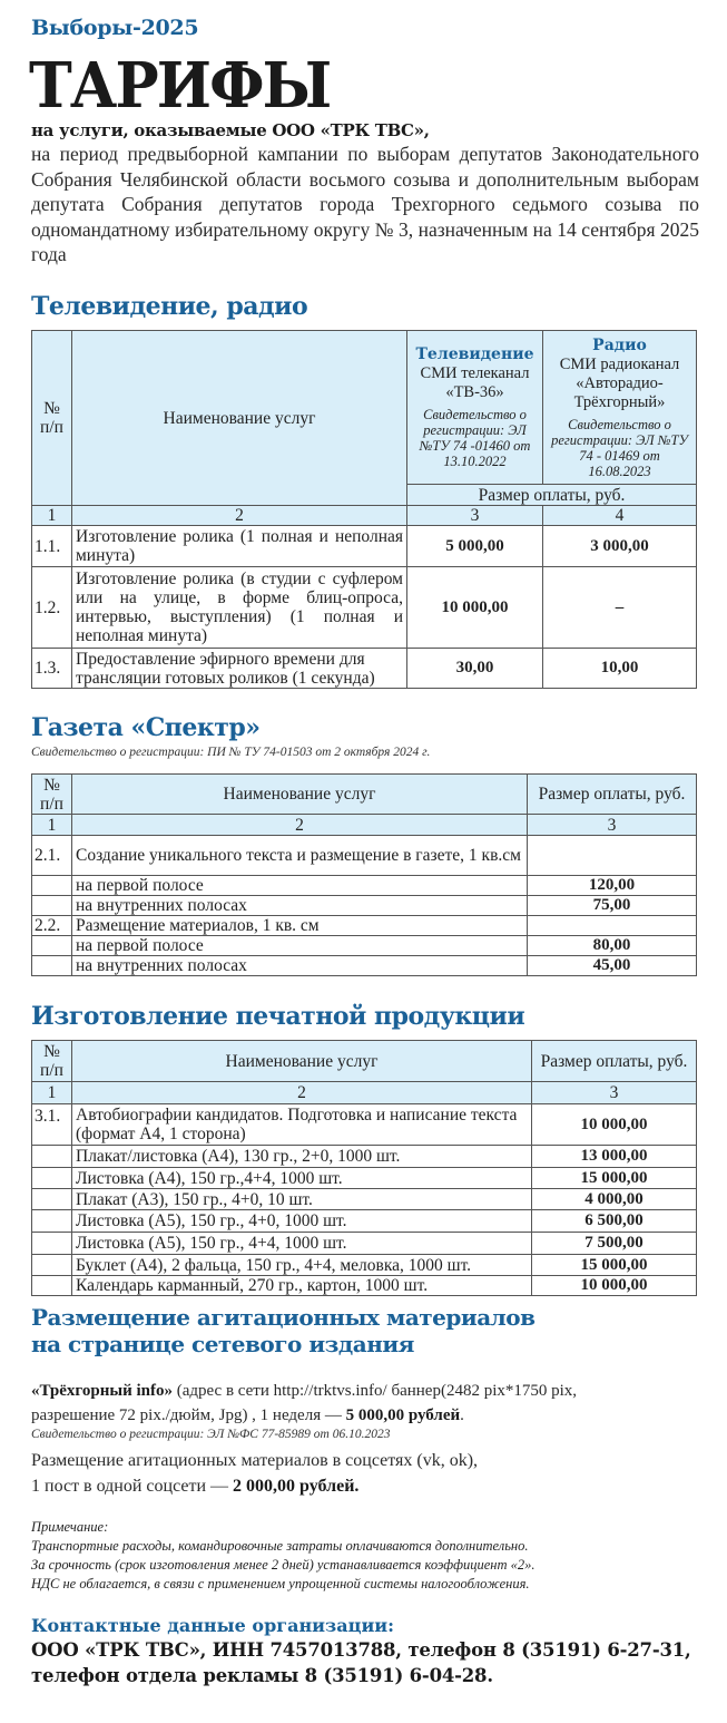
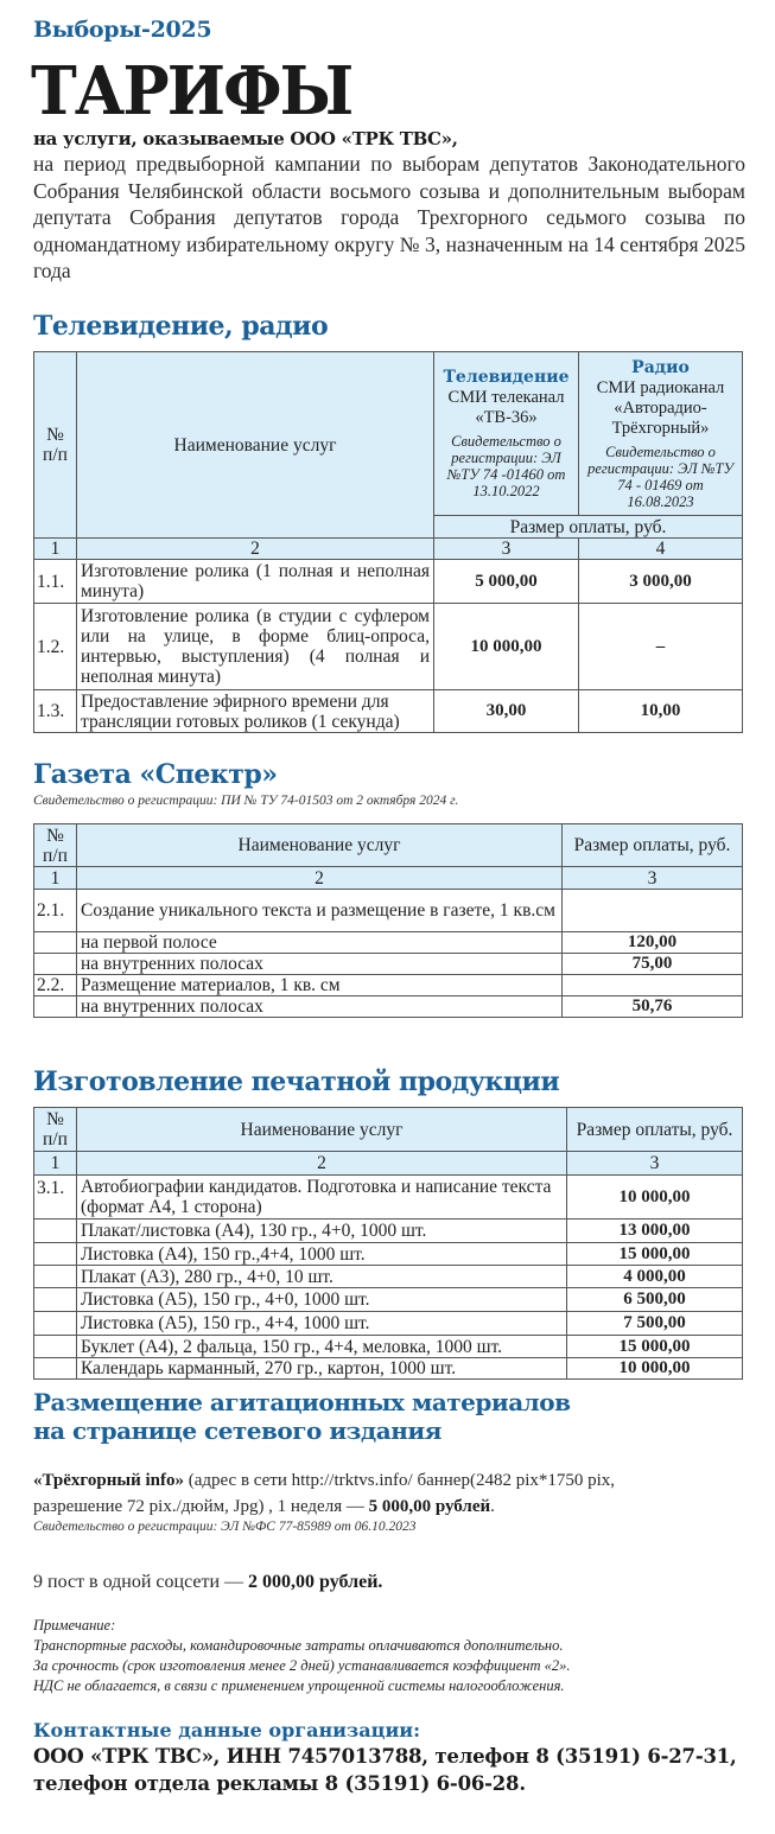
  Выборы-2025
  ТАРИФЫ
  на услуги, оказываемые ООО «ТРК ТВС»,
  на период предвыборной кампании по выборам депутатов Законодательного Собрания Челябинской области восьмого созыва и дополнительным выборам депутата Собрания депутатов города Трехгорного седьмого созыва по одномандатному избирательному округу № 3, назначенным на 14 сентября 2025 года
  Телевидение, радио
  № п/п	Наименование услуг	Телевидение СМИ телеканал «ТВ-36» Свидетельство о регистрации: ЭЛ №ТУ 74 -01460 от 13.10.2022	Радио СМИ радиоканал «Авторадио-Трёхгорный» Свидетельство о регистрации: ЭЛ №ТУ 74 - 01469 от 16.08.2023
  Размер оплаты, руб.
  1	2	3	4
  1.1.	Изготовление ролика (1 полная и неполная минута)	5 000,00	3 000,00
- 1.2.	Изготовление ролика (в студии с суфлером или на улице, в форме блиц-опроса, интервью, выступления) (1 полная и неполная минута)	10 000,00	–
+ 1.2.	Изготовление ролика (в студии с суфлером или на улице, в форме блиц-опроса, интервью, выступления) (4 полная и неполная минута)	10 000,00	–
  1.3.	Предоставление эфирного времени для трансляции готовых роликов (1 секунда)	30,00	10,00
  Газета «Спектр»
  Свидетельство о регистрации: ПИ № ТУ 74-01503 от 2 октября 2024 г.
  № п/п	Наименование услуг	Размер оплаты, руб.
  1	2	3
  2.1.	Создание уникального текста и размещение в газете, 1 кв.см
  	на первой полосе	120,00
  	на внутренних полосах	75,00
  2.2.	Размещение материалов, 1 кв. см
- 	на первой полосе	80,00
- 	на внутренних полосах	45,00
+ 	на внутренних полосах	50,76
  Изготовление печатной продукции
  № п/п	Наименование услуг	Размер оплаты, руб.
  1	2	3
  3.1.	Автобиографии кандидатов. Подготовка и написание текста (формат А4, 1 сторона)	10 000,00
- 	Плакат/листовка (А4), 130 гр., 2+0, 1000 шт.	13 000,00
+ 	Плакат/листовка (А4), 130 гр., 4+0, 1000 шт.	13 000,00
  	Листовка (А4), 150 гр.,4+4, 1000 шт.	15 000,00
- 	Плакат (А3), 150 гр., 4+0, 10 шт.	4 000,00
+ 	Плакат (А3), 280 гр., 4+0, 10 шт.	4 000,00
  	Листовка (А5), 150 гр., 4+0, 1000 шт.	6 500,00
  	Листовка (А5), 150 гр., 4+4, 1000 шт.	7 500,00
  	Буклет (А4), 2 фальца, 150 гр., 4+4, меловка, 1000 шт.	15 000,00
  	Календарь карманный, 270 гр., картон, 1000 шт.	10 000,00
  Размещение агитационных материалов
  на странице сетевого издания
  «Трёхгорный info» (адрес в сети http://trktvs.info/ баннер(2482 pix*1750 pix,
  разрешение 72 pix./дюйм, Jpg) , 1 неделя — 5 000,00 рублей.
  Свидетельство о регистрации: ЭЛ №ФС 77-85989 от 06.10.2023
- Размещение агитационных материалов в соцсетях (vk, ok),
- 1 пост в одной соцсети — 2 000,00 рублей.
+ 9 пост в одной соцсети — 2 000,00 рублей.
  Примечание:
  Транспортные расходы, командировочные затраты оплачиваются дополнительно.
  За срочность (срок изготовления менее 2 дней) устанавливается коэффициент «2».
  НДС не облагается, в связи с применением упрощенной системы налогообложения.
  Контактные данные организации:
  ООО «ТРК ТВС», ИНН 7457013788, телефон 8 (35191) 6-27-31,
- телефон отдела рекламы 8 (35191) 6-04-28.
+ телефон отдела рекламы 8 (35191) 6-06-28.
